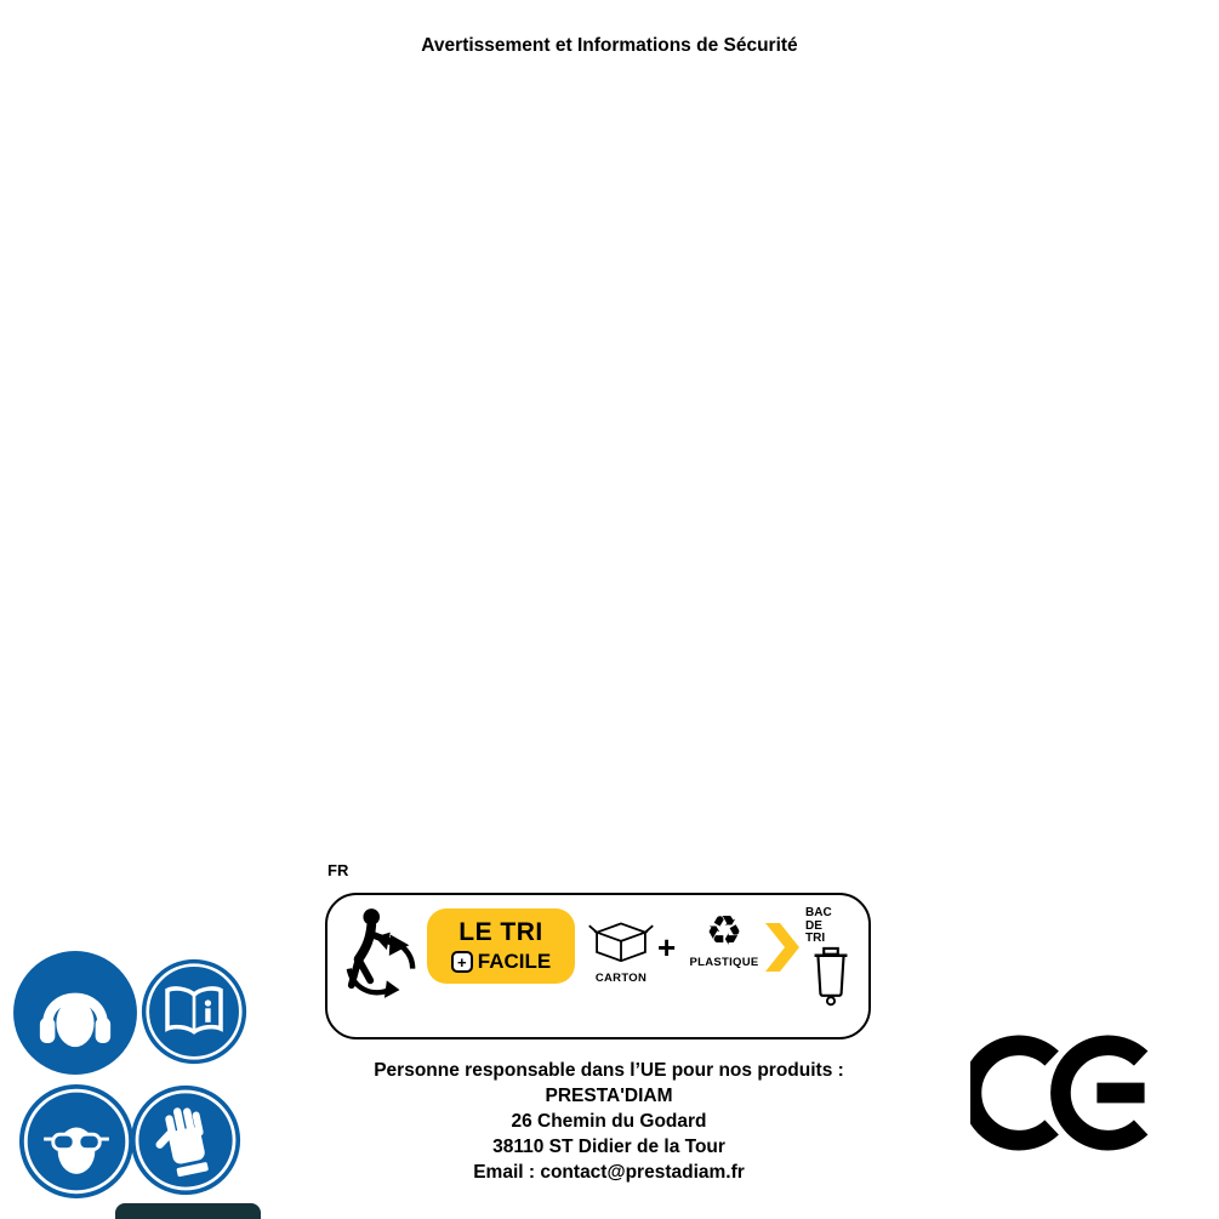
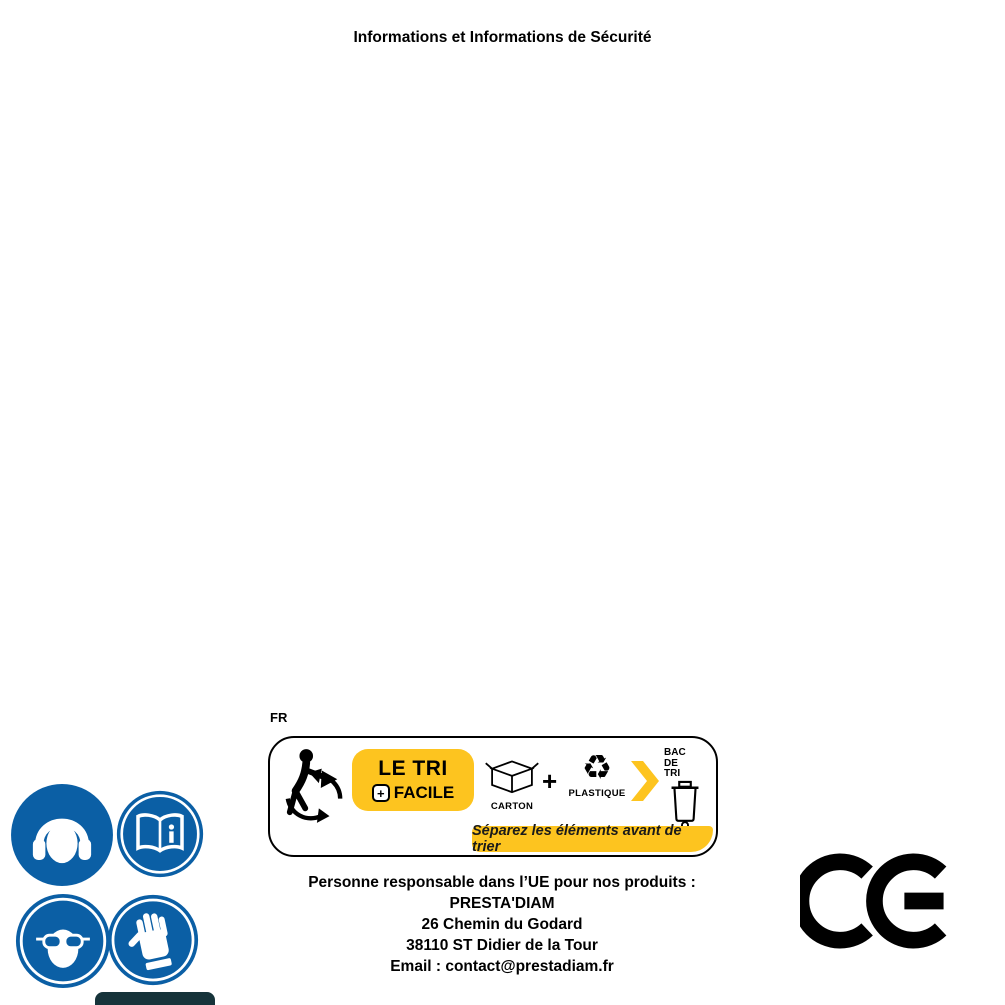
- Avertissement et Informations de Sécurité
+ Informations et Informations de Sécurité
  FR
  LE TRI
  +
  FACILE
  CARTON
  +
  ♻
  PLASTIQUE
  BAC
  DE
  TRI
+ Séparez les éléments avant de trier
  Personne responsable dans l’UE pour nos produits :
  PRESTA'DIAM
  26 Chemin du Godard
  38110 ST Didier de la Tour
  Email : contact@prestadiam.fr
